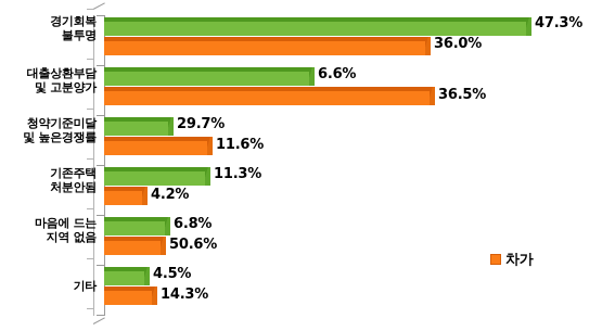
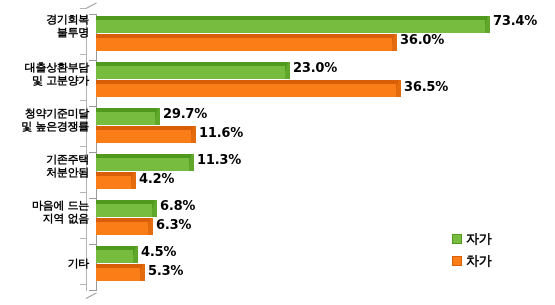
  경기회복
  불투명
- 47.3%
+ 73.4%
  36.0%
  대출상환부담
  및 고분양가
- 6.6%
+ 23.0%
  36.5%
  청약기준미달
  및 높은경쟁률
  29.7%
  11.6%
  기존주택
  처분안됨
  11.3%
  4.2%
  마음에 드는
  지역 없음
  6.8%
- 50.6%
+ 6.3%
  기타
  4.5%
- 14.3%
+ 5.3%
+ 자가
  차가
